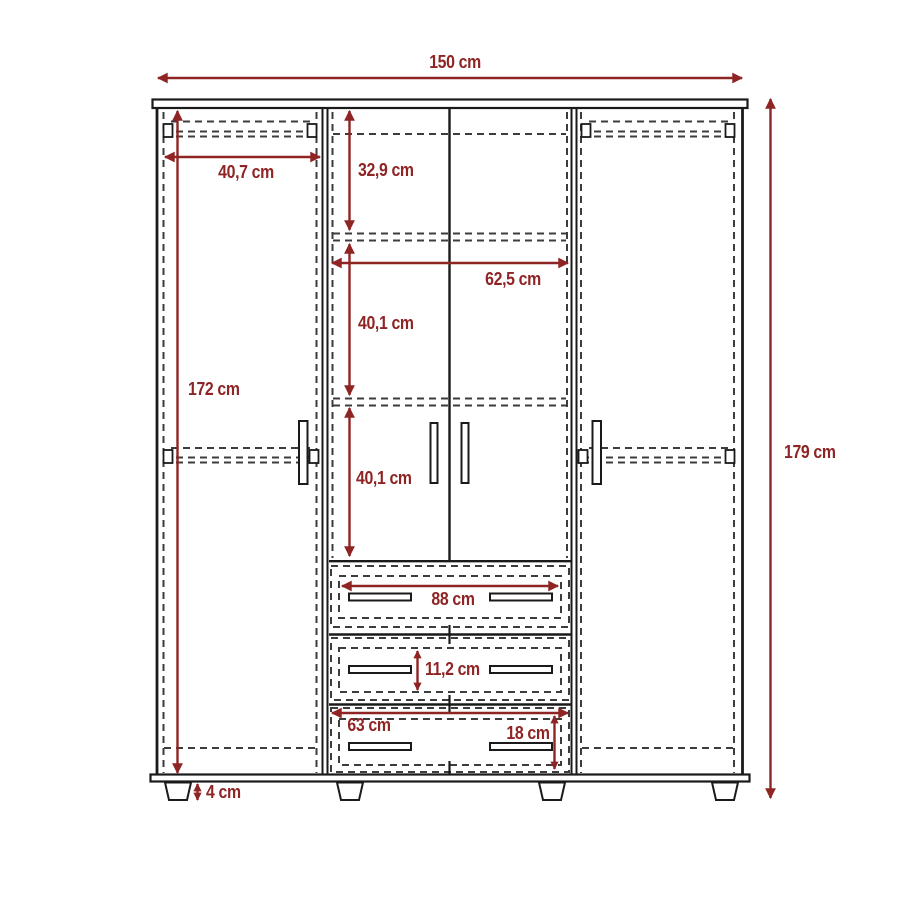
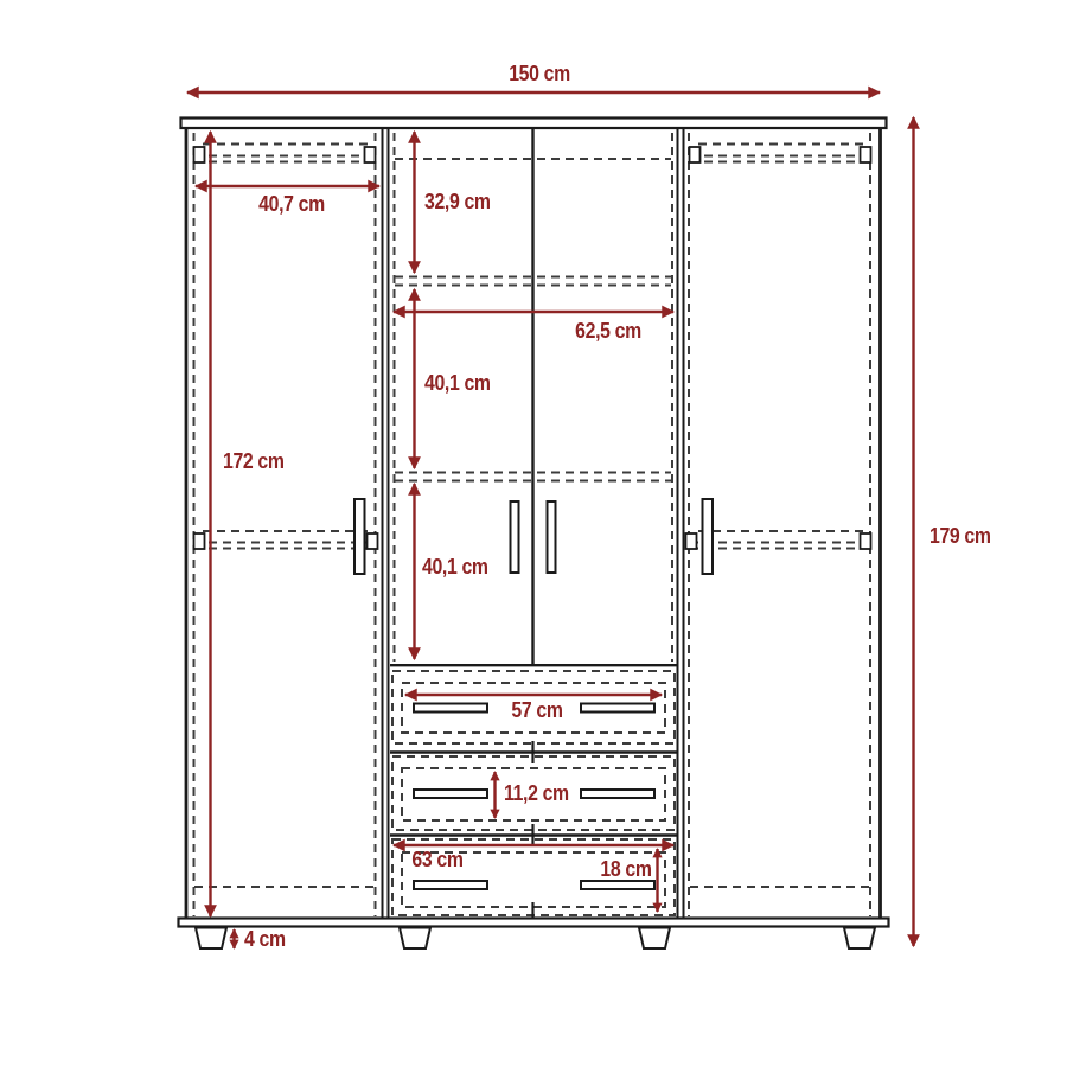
  150 cm
  40,7 cm
  32,9 cm
  62,5 cm
  40,1 cm
  40,1 cm
  172 cm
  179 cm
- 88 cm
+ 57 cm
  11,2 cm
  63 cm
  18 cm
  4 cm
